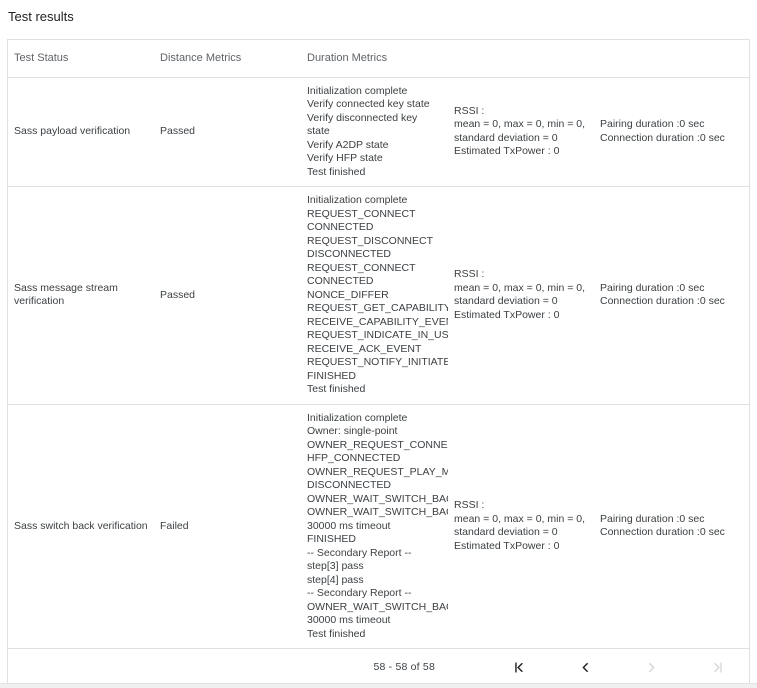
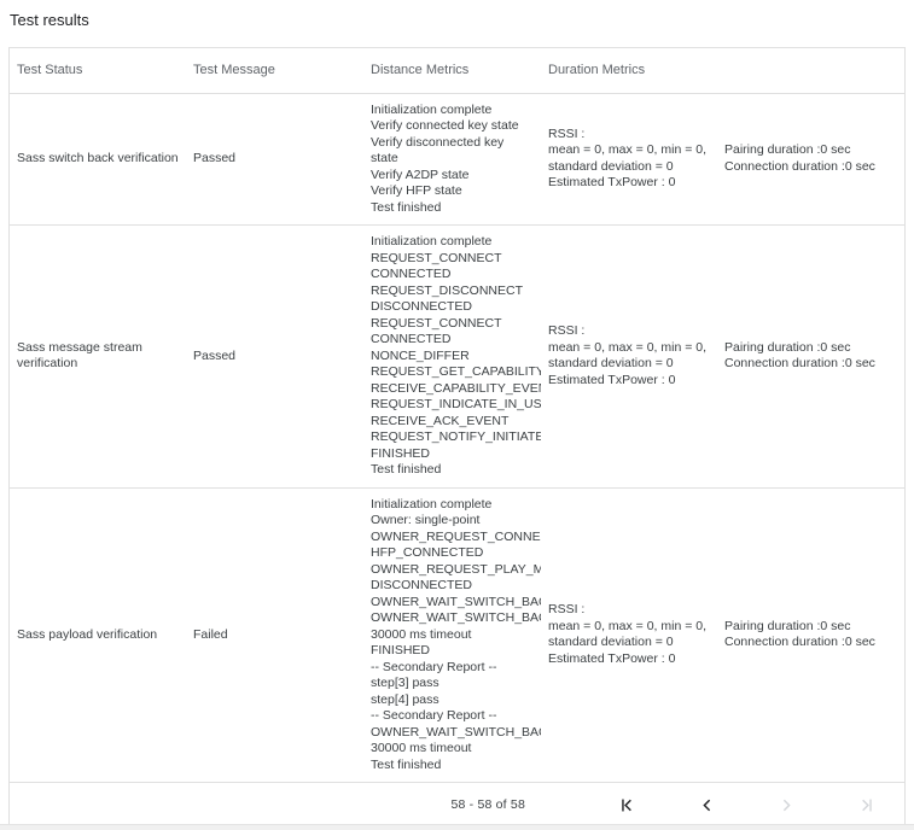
  Test results
  Test Status
+ Test Message
  Distance Metrics
  Duration Metrics
- Sass payload verification
+ Sass switch back verification
  Passed
  Initialization complete
  Verify connected key state
  Verify disconnected key state
  Verify A2DP state
  Verify HFP state
  Test finished
  RSSI :
  mean = 0, max = 0, min = 0,
  standard deviation = 0
  Estimated TxPower : 0
  Pairing duration :0 sec
  Connection duration :0 sec
  Sass message stream verification
  Passed
  Initialization complete
  REQUEST_CONNECT
  CONNECTED
  REQUEST_DISCONNECT
  DISCONNECTED
  REQUEST_CONNECT
  CONNECTED
  NONCE_DIFFER
  REQUEST_GET_CAPABILITY
  RECEIVE_CAPABILITY_EVE
  REQUEST_INDICATE_IN_US
  RECEIVE_ACK_EVENT
  REQUEST_NOTIFY_INITIATE
  FINISHED
  Test finished
  RSSI :
  mean = 0, max = 0, min = 0,
  standard deviation = 0
  Estimated TxPower : 0
  Pairing duration :0 sec
  Connection duration :0 sec
- Sass switch back verification
+ Sass payload verification
  Failed
  Initialization complete
  Owner: single-point
  OWNER_REQUEST_CONNE
  HFP_CONNECTED
  OWNER_REQUEST_PLAY_M
  DISCONNECTED
  OWNER_WAIT_SWITCH_BA
  OWNER_WAIT_SWITCH_BA
  30000 ms timeout
  FINISHED
  -- Secondary Report --
  step[3] pass
  step[4] pass
  -- Secondary Report --
  OWNER_WAIT_SWITCH_BA
  30000 ms timeout
  Test finished
  RSSI :
  mean = 0, max = 0, min = 0,
  standard deviation = 0
  Estimated TxPower : 0
  Pairing duration :0 sec
  Connection duration :0 sec
  58 - 58 of 58
